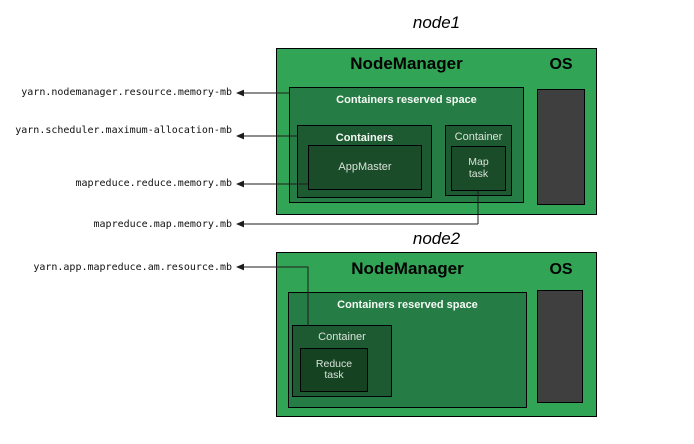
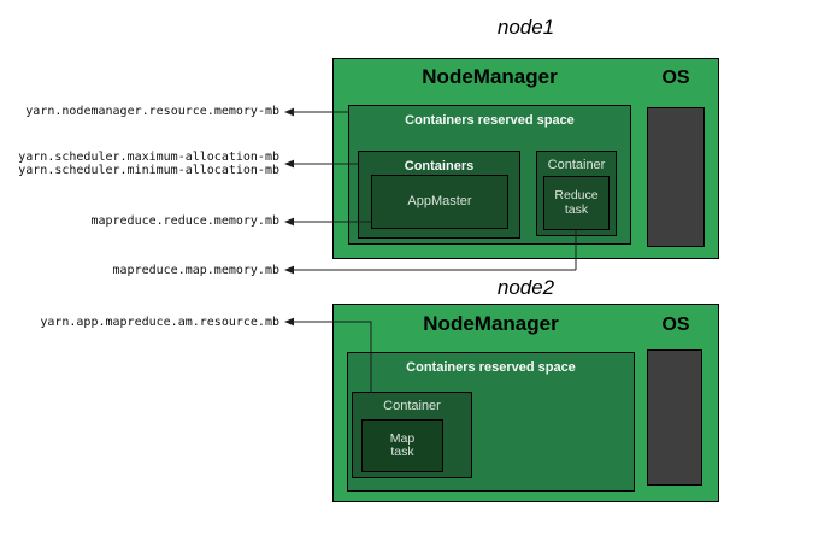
  yarn.nodemanager.resource.memory-mb
  yarn.scheduler.maximum-allocation-mb
+ yarn.scheduler.minimum-allocation-mb
  mapreduce.reduce.memory.mb
  mapreduce.map.memory.mb
  yarn.app.mapreduce.am.resource.mb
  node1
  NodeManager
  OS
  Containers reserved space
  Containers
  AppMaster
  Container
- Map
+ Reduce
  task
  node2
  NodeManager
  OS
  Containers reserved space
  Container
- Reduce
+ Map
  task
